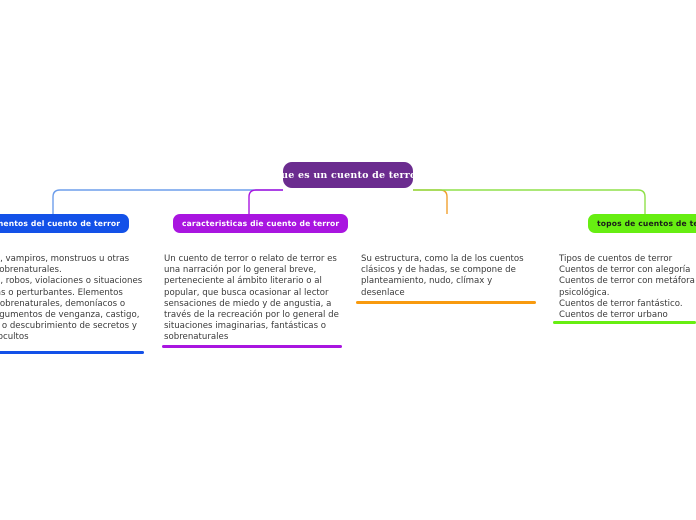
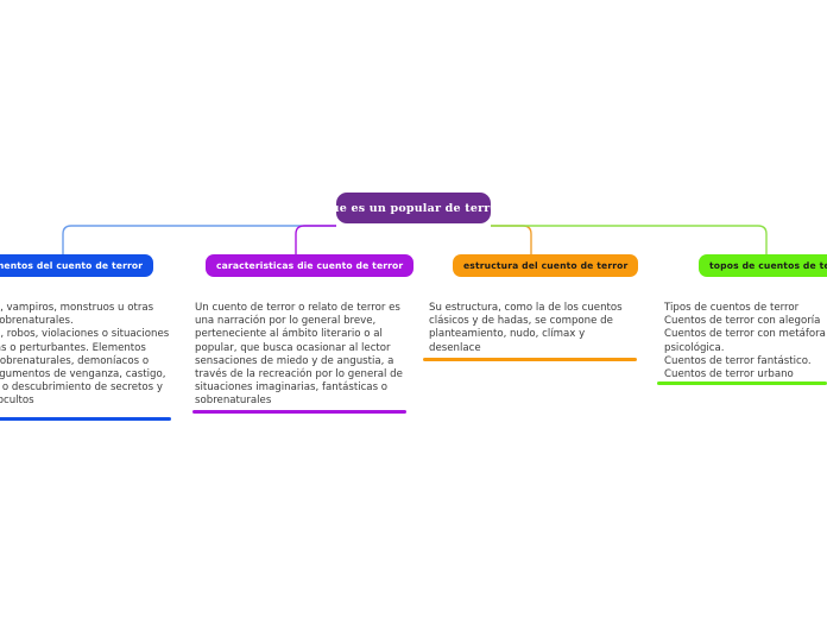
- ¿que es un cuento de terror?
+ ¿que es un popular de terror?
  entos del cuento de terror
  , robos, violaciones o situaciones s o perturbantes. Elementos obrenaturales, demoníacos o gumentos de venganza, castigo, o descubrimiento de secretos y ocultos
  caracteristicas die cuento de terror
  Un cuento de terror o relato de terror es una narración por lo general breve, perteneciente al ámbito literario o al popular, que busca ocasionar al lector sensaciones de miedo y de angustia, a través de la recreación por lo general de situaciones imaginarias, fantásticas o sobrenaturales
+ estructura del cuento de terror
  Su estructura, como la de los cuentos clásicos y de hadas, se compone de planteamiento, nudo, clímax y desenlace
  topos de cuentos de t
  Tipos de cuentos de terror
  Cuentos de terror con alegoría
  Cuentos de terror con metáfora psicológica.
  Cuentos de terror fantástico.
  Cuentos de terror urbano
